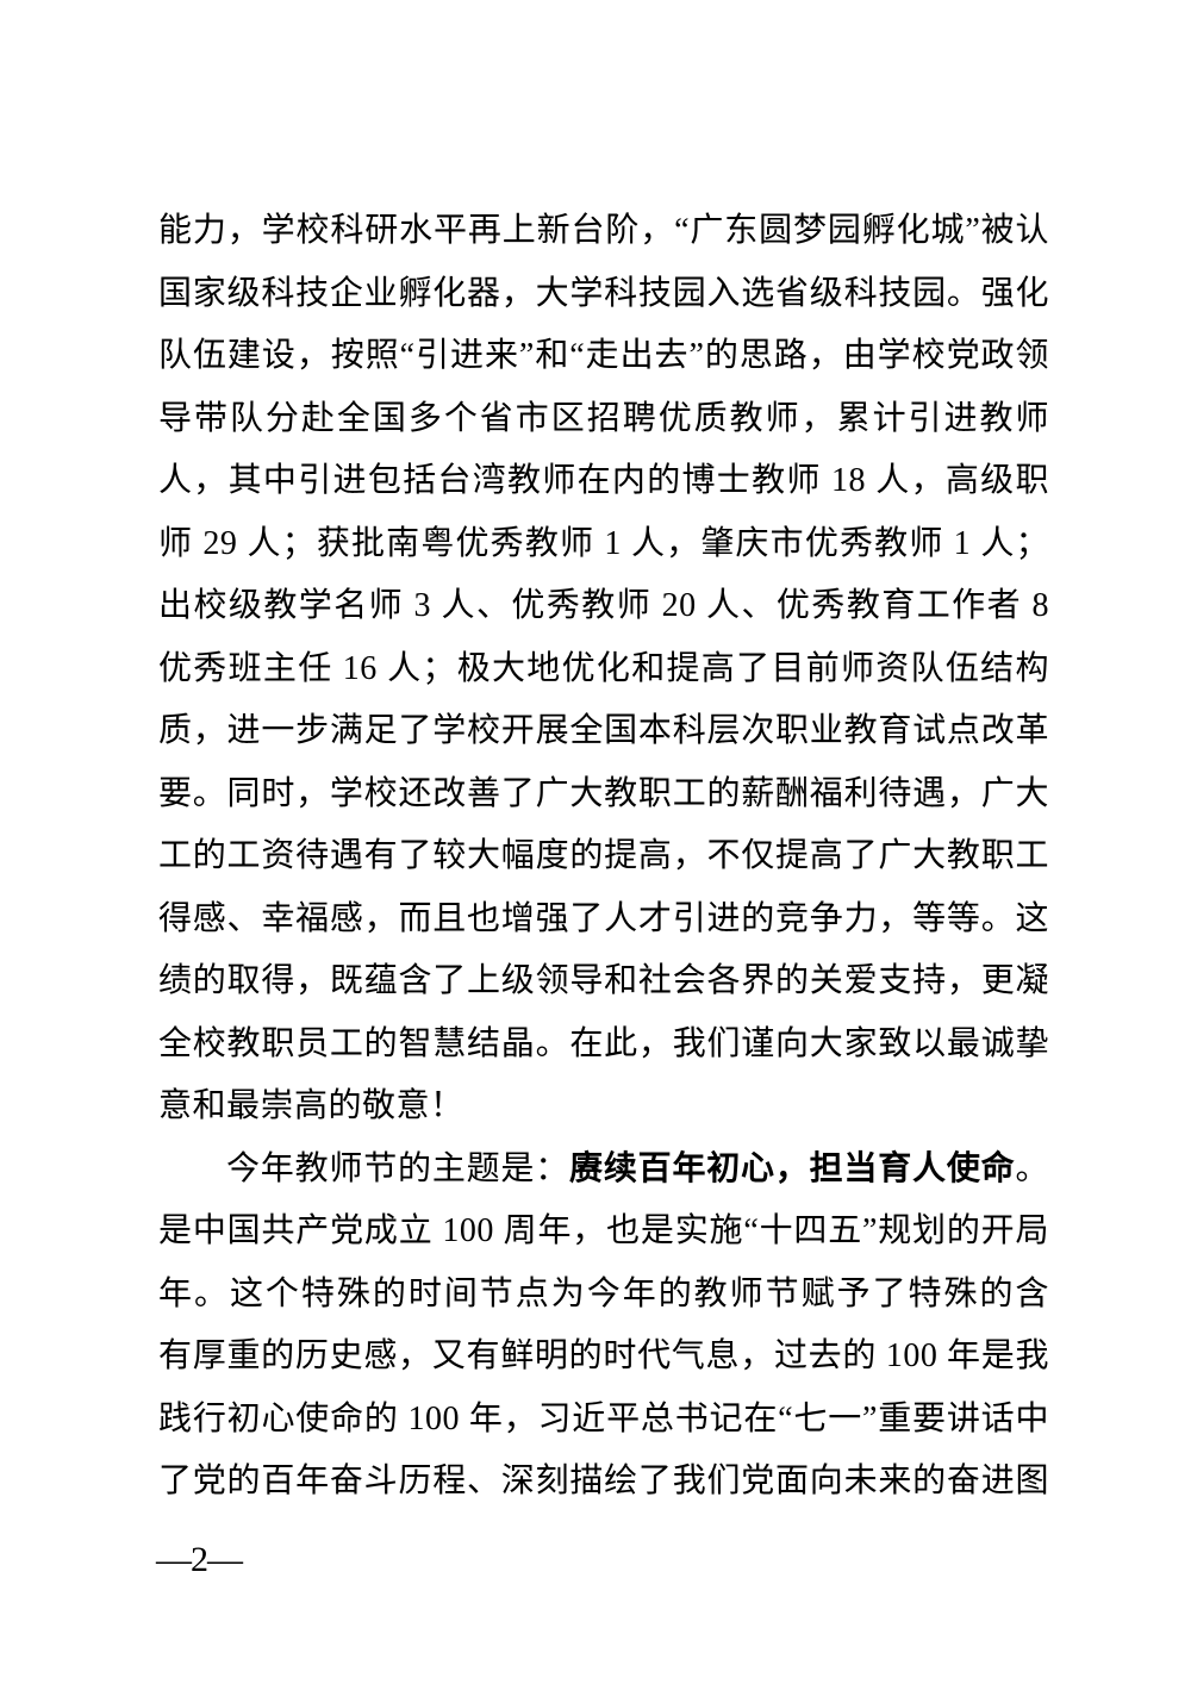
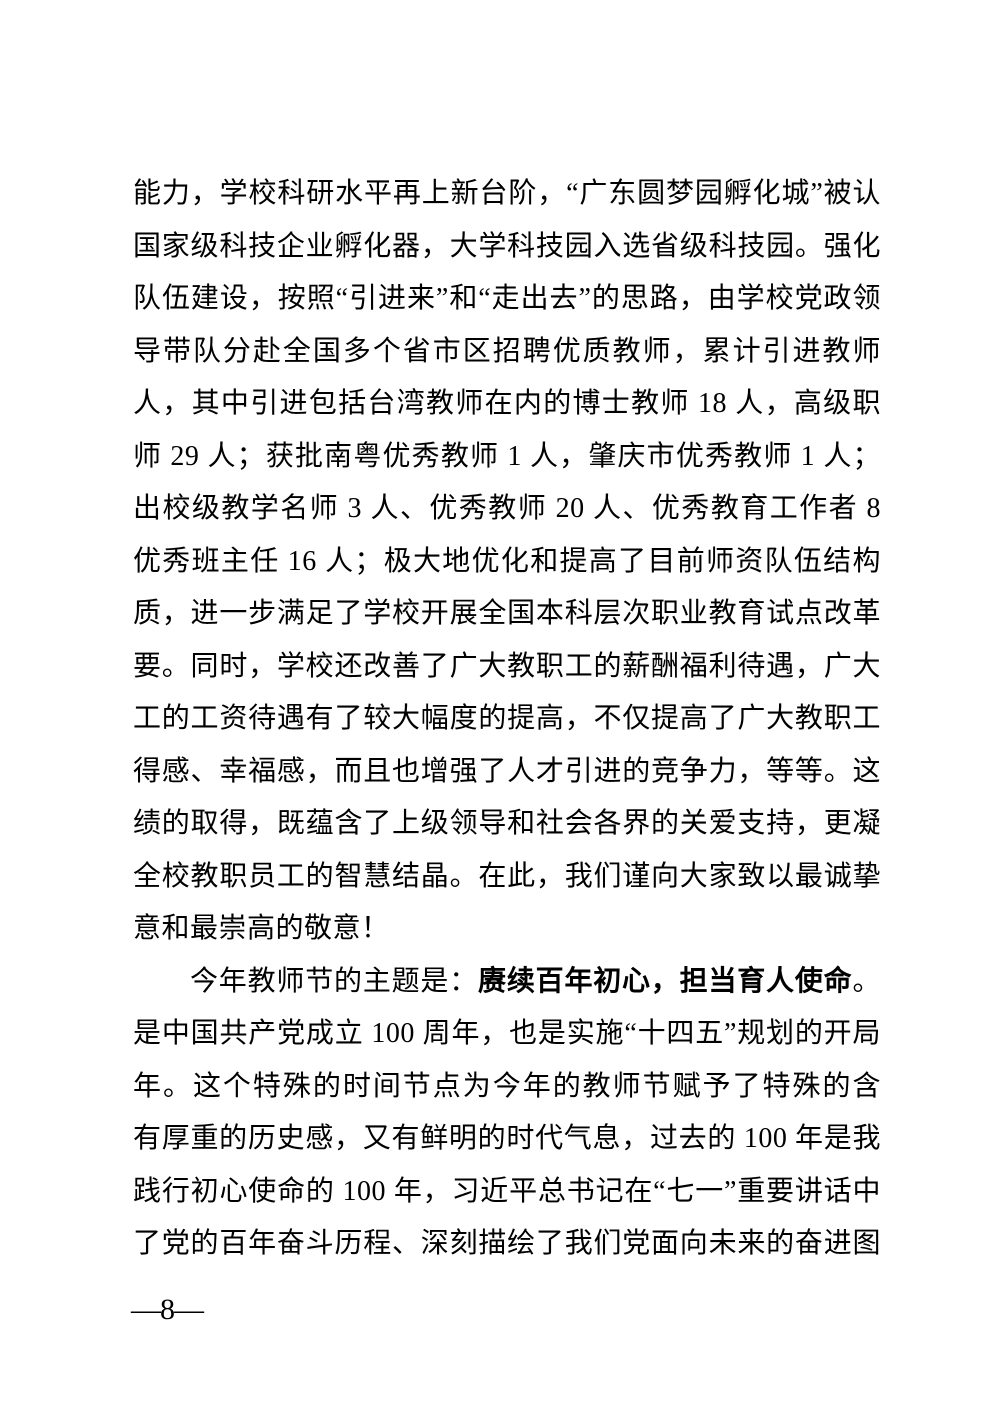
  能力，学校科研水平再上新台阶，“广东圆梦园孵化城”被认
  国家级科技企业孵化器，大学科技园入选省级科技园。强化
  队伍建设，按照“引进来”和“走出去”的思路，由学校党政领
  导带队分赴全国多个省市区招聘优质教师，累计引进教师
  人，其中引进包括台湾教师在内的博士教师 18 人，高级职
  师 29 人；获批南粤优秀教师 1 人，肇庆市优秀教师 1 人；
  出校级教学名师 3 人、优秀教师 20 人、优秀教育工作者 8
  优秀班主任 16 人；极大地优化和提高了目前师资队伍结构
  质，进一步满足了学校开展全国本科层次职业教育试点改革
  要。同时，学校还改善了广大教职工的薪酬福利待遇，广大
  工的工资待遇有了较大幅度的提高，不仅提高了广大教职工
  得感、幸福感，而且也增强了人才引进的竞争力，等等。这
  绩的取得，既蕴含了上级领导和社会各界的关爱支持，更凝
  全校教职员工的智慧结晶。在此，我们谨向大家致以最诚挚
  意和最崇高的敬意！
  今年教师节的主题是：赓续百年初心，担当育人使命。
  是中国共产党成立 100 周年，也是实施“十四五”规划的开局
  年。这个特殊的时间节点为今年的教师节赋予了特殊的含
  有厚重的历史感，又有鲜明的时代气息，过去的 100 年是我
  践行初心使命的 100 年，习近平总书记在“七一”重要讲话中
  了党的百年奋斗历程、深刻描绘了我们党面向未来的奋进图
- —2—
+ —8—
